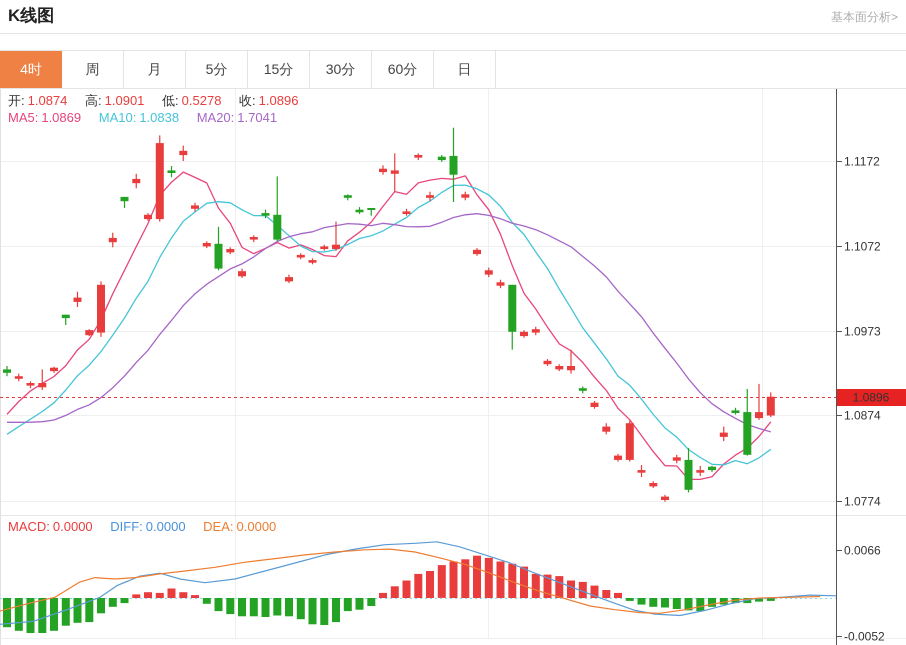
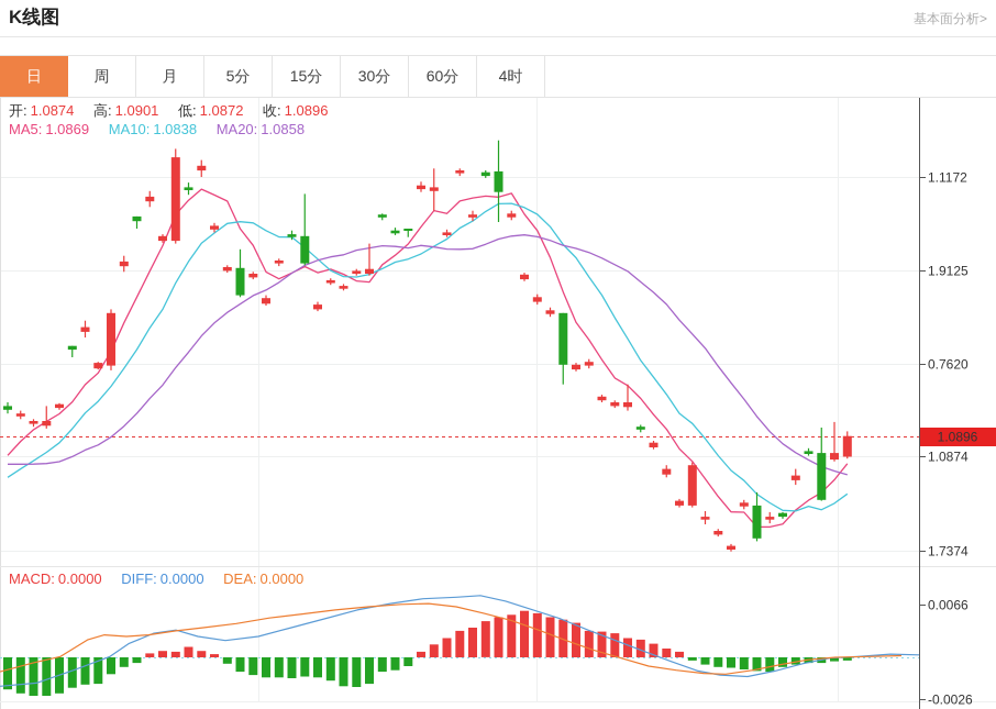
  K线图
  基本面分析>
- 4时
+ 日
  周
  月
  5分
  15分
  30分
  60分
- 日
+ 4时
  1.1172
- 1.1072
+ 1.9125
- 1.0973
+ 0.7620
  1.0874
- 1.0774
+ 1.7374
  1.0896
  0.0066
- -0.0052
+ -0.0026
- 开: 1.0874 高: 1.0901 低: 0.5278 收: 1.0896
+ 开: 1.0874 高: 1.0901 低: 1.0872 收: 1.0896
- MA5: 1.0869 MA10: 1.0838 MA20: 1.7041
+ MA5: 1.0869 MA10: 1.0838 MA20: 1.0858
  MACD: 0.0000 DIFF: 0.0000 DEA: 0.0000
